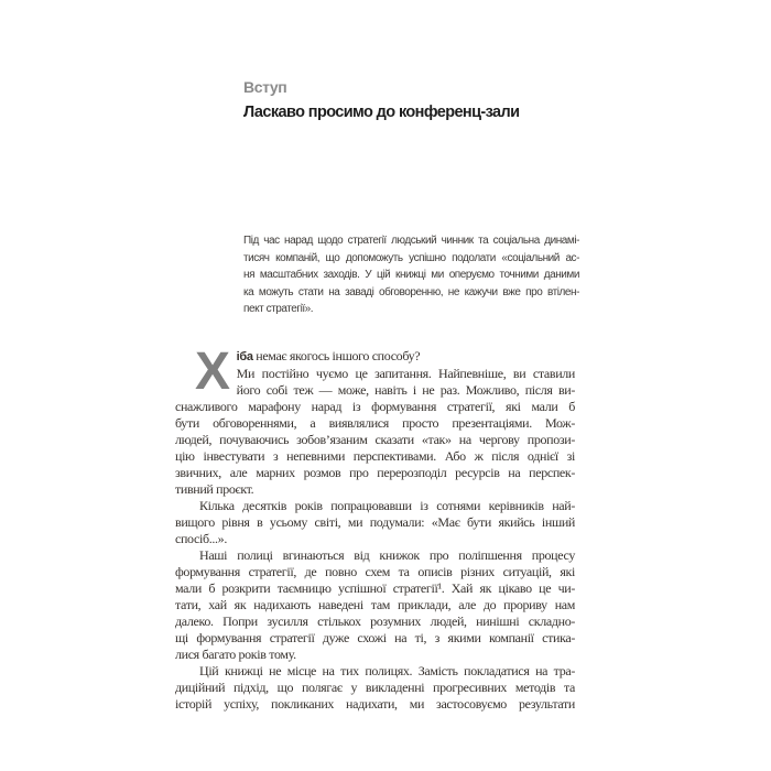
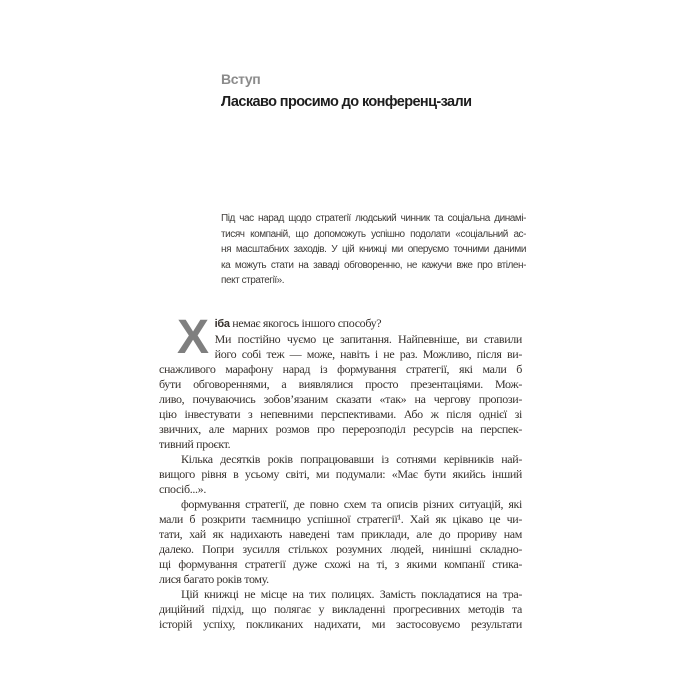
  Вступ
  Ласкаво просимо до конференц-зали
  Під час нарад щодо стратегії людський чинник та соціальна динамі-
  тисяч компаній, що допоможуть успішно подолати «соціальний ас-
  ня масштабних заходів. У цій книжці ми оперуємо точними даними
  ка можуть стати на заваді обговоренню, не кажучи вже про втілен-
  пект стратегії».
  Х
  іба немає якогось іншого способу?
  Ми постійно чуємо це запитання. Найпевніше, ви ставили
  його собі теж — може, навіть і не раз. Можливо, після ви-
  снажливого марафону нарад із формування стратегії, які мали б
  бути обговореннями, а виявлялися просто презентаціями. Мож-
- людей, почуваючись зобов’язаним сказати «так» на чергову пропози-
+ ливо, почуваючись зобов’язаним сказати «так» на чергову пропози-
  цію інвестувати з непевними перспективами. Або ж після однієї зі
  звичних, але марних розмов про перерозподіл ресурсів на перспек-
  тивний проєкт.
  Кілька десятків років попрацювавши із сотнями керівників най-
  вищого рівня в усьому світі, ми подумали: «Має бути якийсь інший
  спосіб...».
- Наші полиці вгинаються від книжок про поліпшення процесу
  формування стратегії, де повно схем та описів різних ситуацій, які
  мали б розкрити таємницю успішної стратегії¹. Хай як цікаво це чи-
  тати, хай як надихають наведені там приклади, але до прориву нам
  далеко. Попри зусилля стількох розумних людей, нинішні складно-
  щі формування стратегії дуже схожі на ті, з якими компанії стика-
  лися багато років тому.
  Цій книжці не місце на тих полицях. Замість покладатися на тра-
  диційний підхід, що полягає у викладенні прогресивних методів та
  історій успіху, покликаних надихати, ми застосовуємо результати
